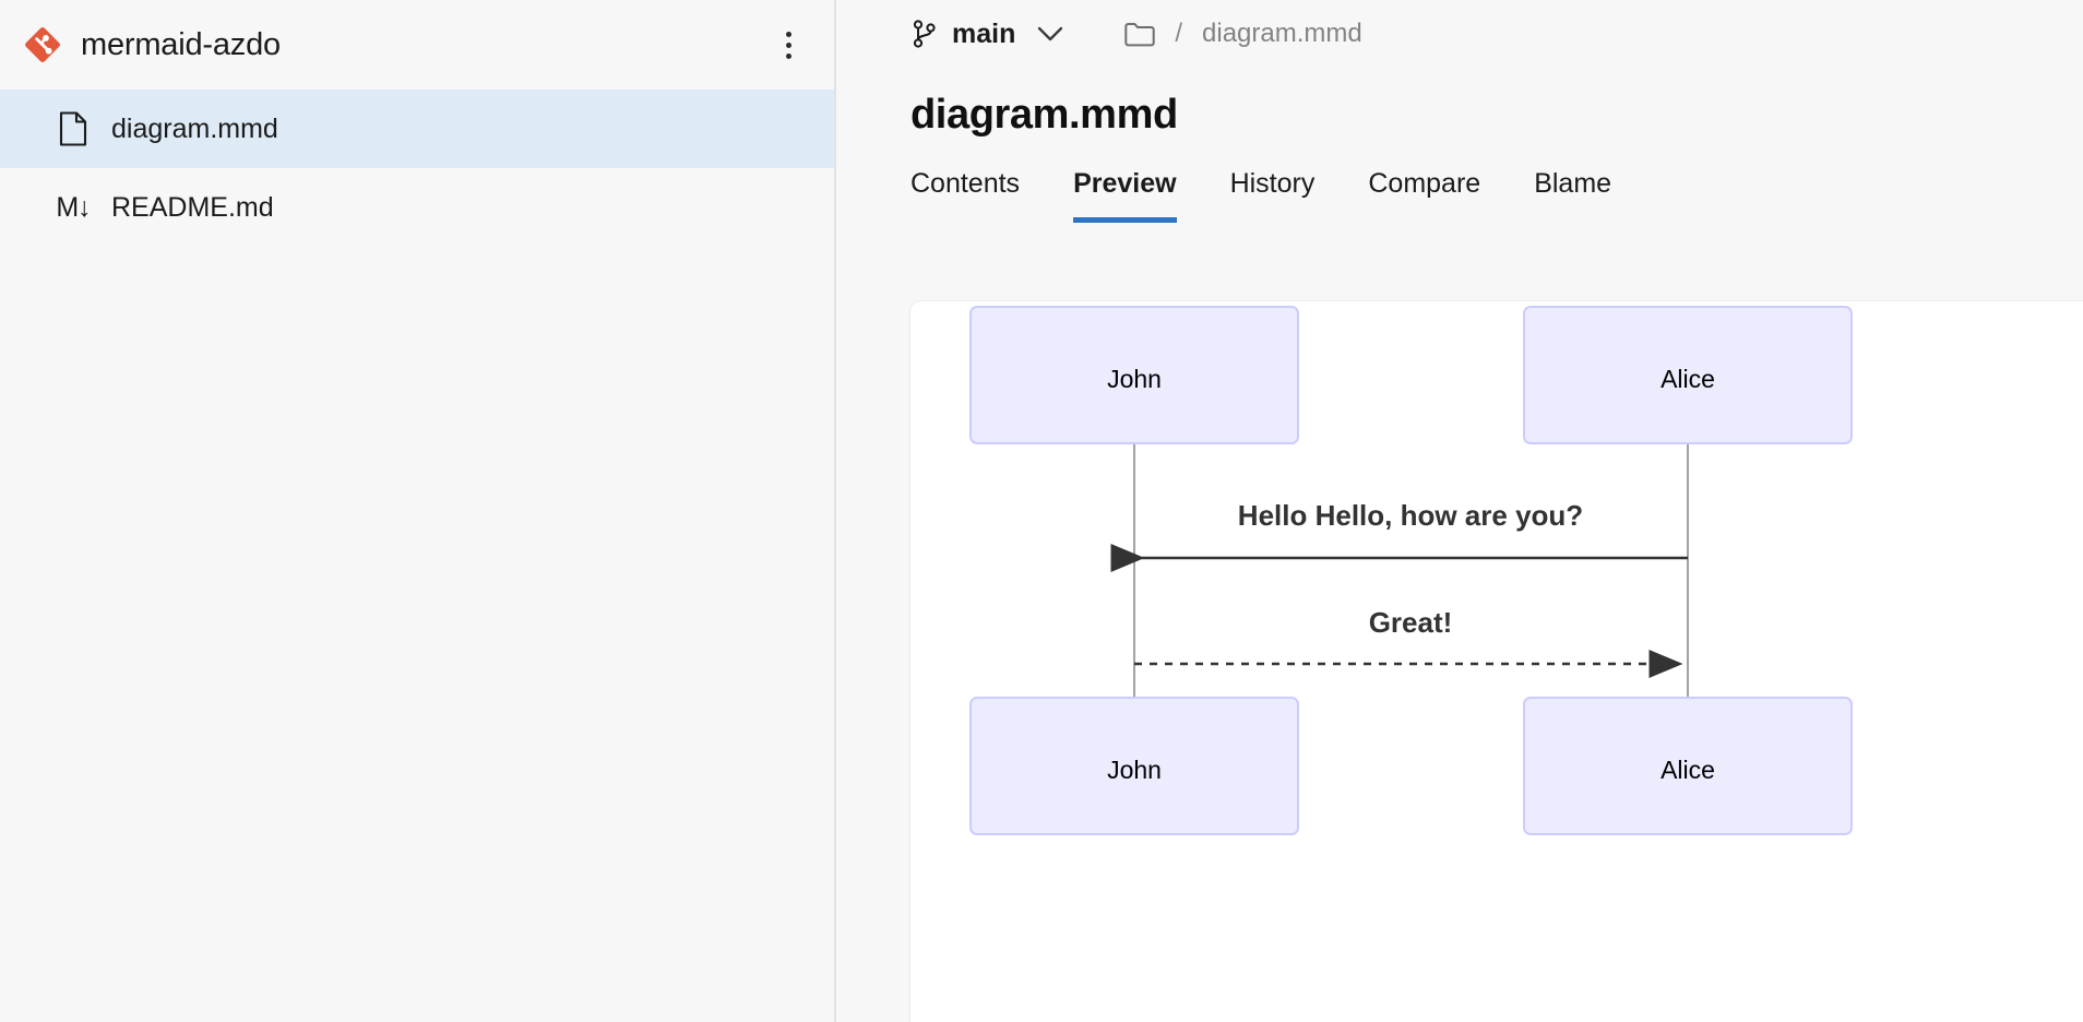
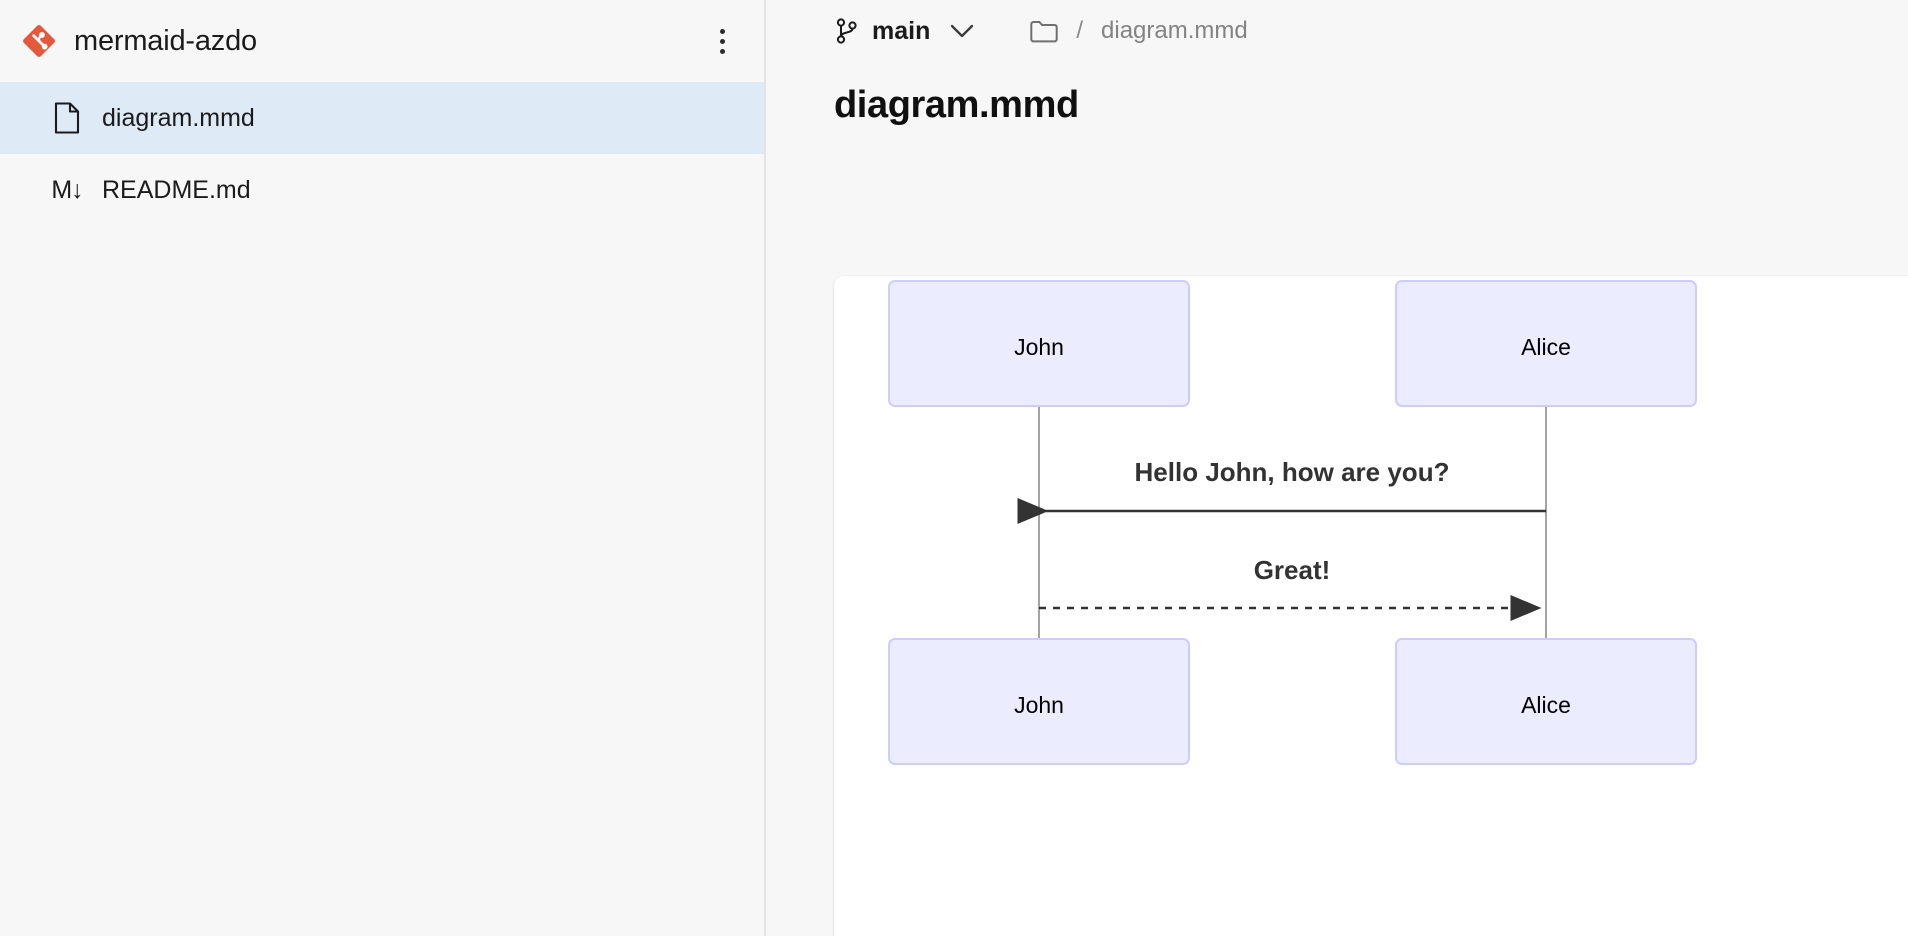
  mermaid-azdo
  diagram.mmd
  M↓
  README.md
  main
  /
  diagram.mmd
  diagram.mmd
- Contents
- Preview
- History
- Compare
- Blame
  John
  Alice
- Hello Hello, how are you?
+ Hello John, how are you?
  Great!
  John
  Alice
